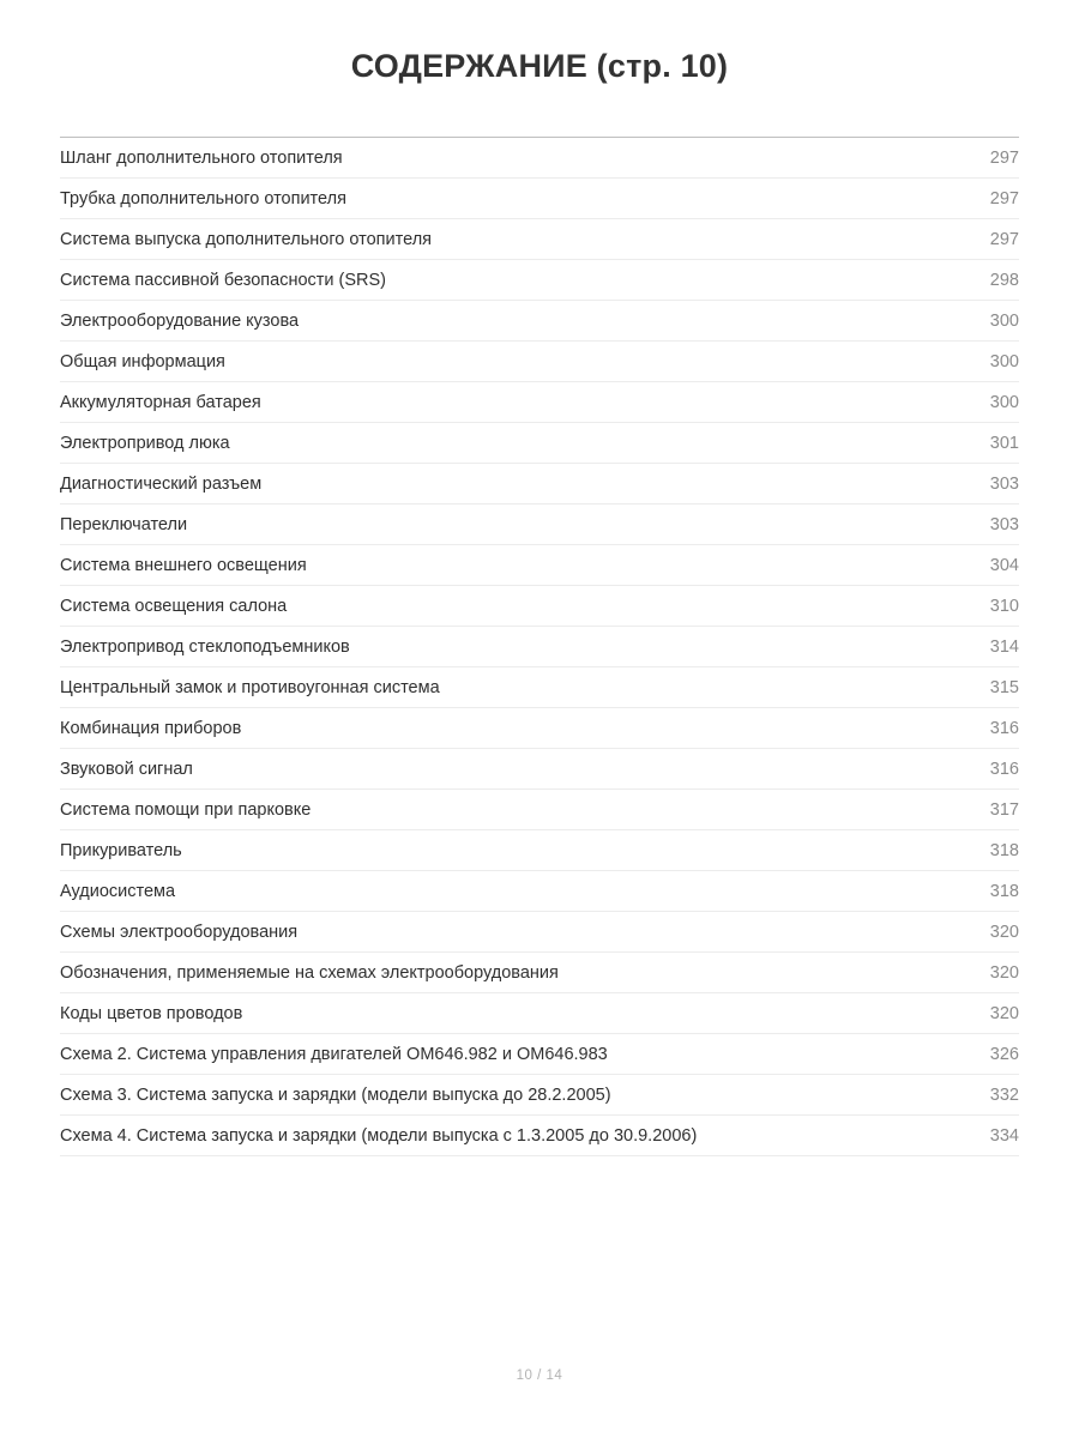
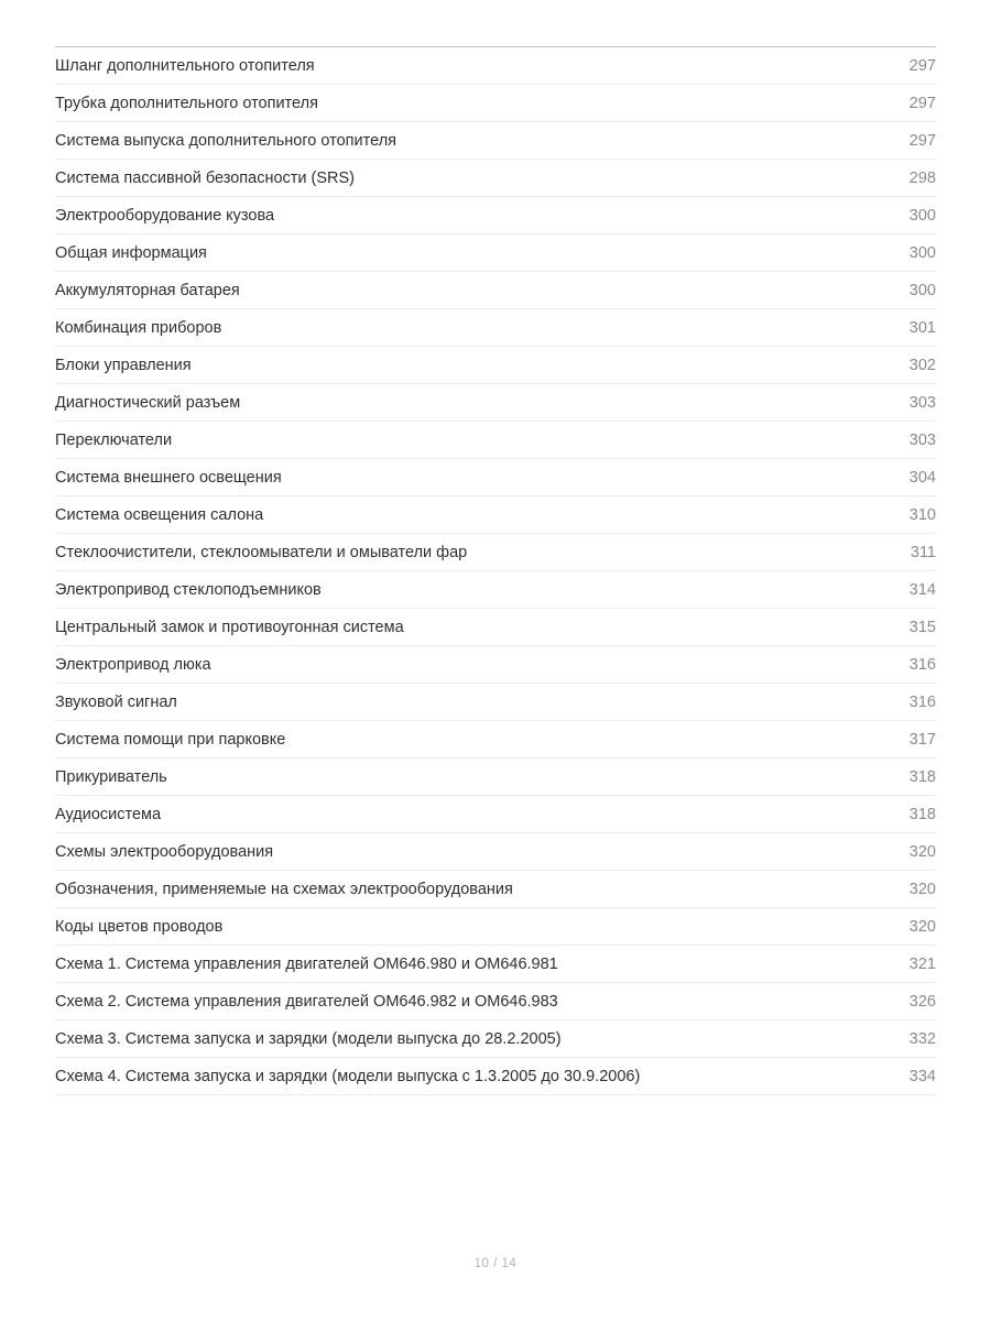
- СОДЕРЖАНИЕ (стр. 10)
  Шланг дополнительного отопителя
  297
  Трубка дополнительного отопителя
  297
  Система выпуска дополнительного отопителя
  297
  Система пассивной безопасности (SRS)
  298
  Электрооборудование кузова
  300
  Общая информация
  300
  Аккумуляторная батарея
  300
- Электропривод люка
+ Комбинация приборов
  301
+ Блоки управления
+ 302
  Диагностический разъем
  303
  Переключатели
  303
  Система внешнего освещения
  304
  Система освещения салона
  310
+ Стеклоочистители, стеклоомыватели и омыватели фар
+ 311
  Электропривод стеклоподъемников
  314
  Центральный замок и противоугонная система
  315
- Комбинация приборов
+ Электропривод люка
  316
  Звуковой сигнал
  316
  Система помощи при парковке
  317
  Прикуриватель
  318
  Аудиосистема
  318
  Схемы электрооборудования
  320
  Обозначения, применяемые на схемах электрооборудования
  320
  Коды цветов проводов
  320
+ Схема 1. Система управления двигателей OM646.980 и OM646.981
+ 321
  Схема 2. Система управления двигателей OM646.982 и OM646.983
  326
  Схема 3. Система запуска и зарядки (модели выпуска до 28.2.2005)
  332
  Схема 4. Система запуска и зарядки (модели выпуска с 1.3.2005 до 30.9.2006)
  334
  10 / 14
